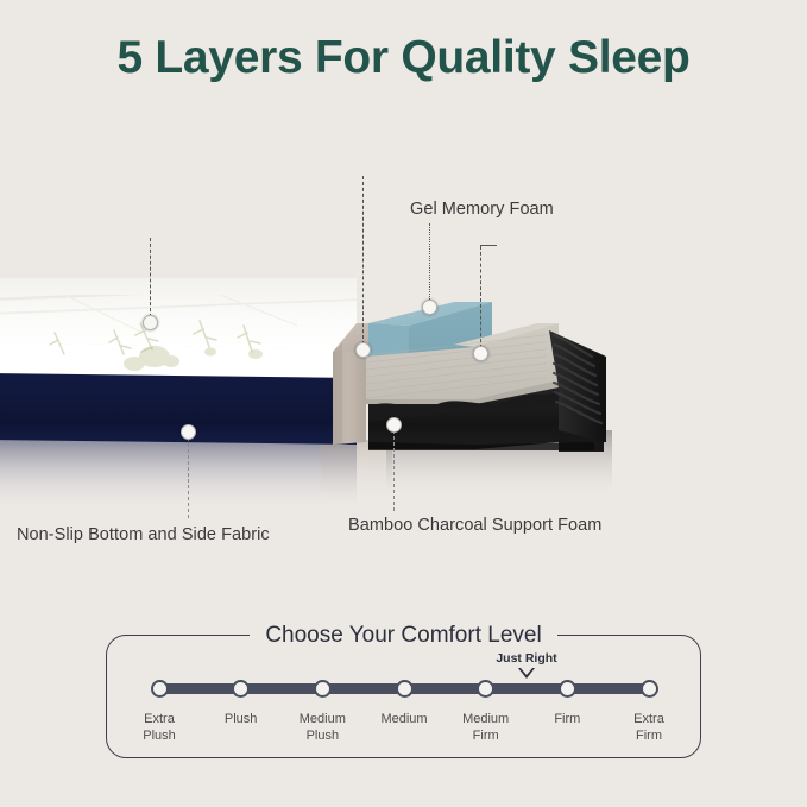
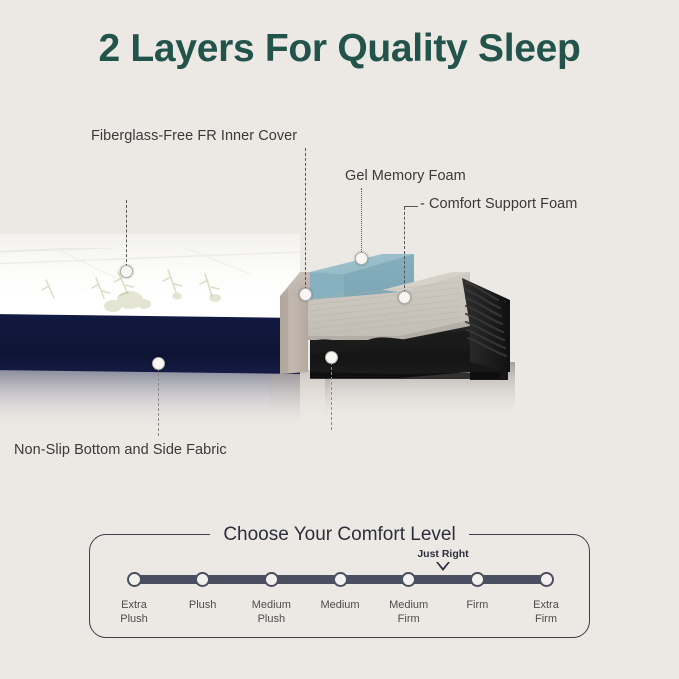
- 5 Layers For Quality Sleep
+ 2 Layers For Quality Sleep
+ Fiberglass-Free FR Inner Cover
  Gel Memory Foam
+ - Comfort Support Foam
  Non-Slip Bottom and Side Fabric
- Bamboo Charcoal Support Foam
  Choose Your Comfort Level
  Extra
  Plush
  Plush
  Medium
  Plush
  Medium
  Medium
  Firm
  Firm
  Extra
  Firm
  Just Right
